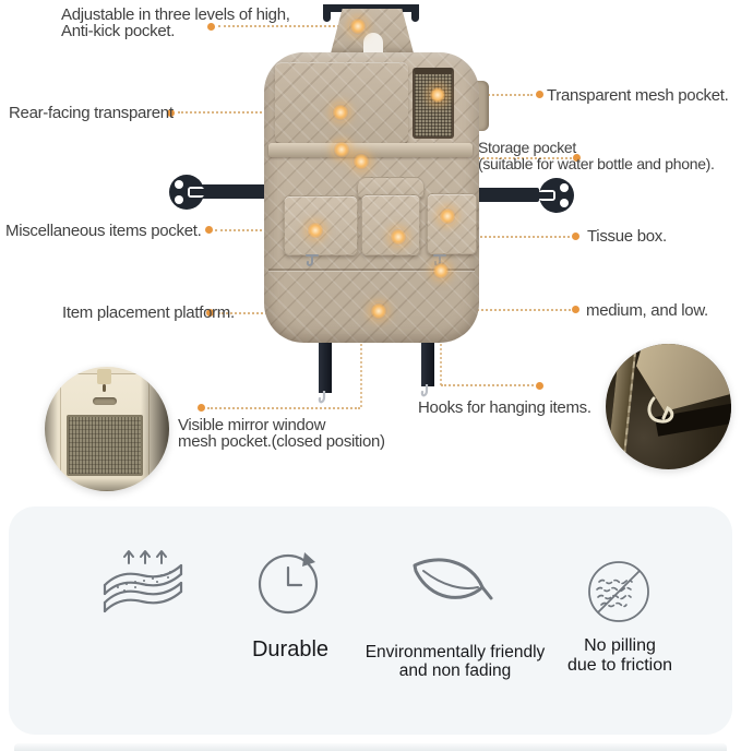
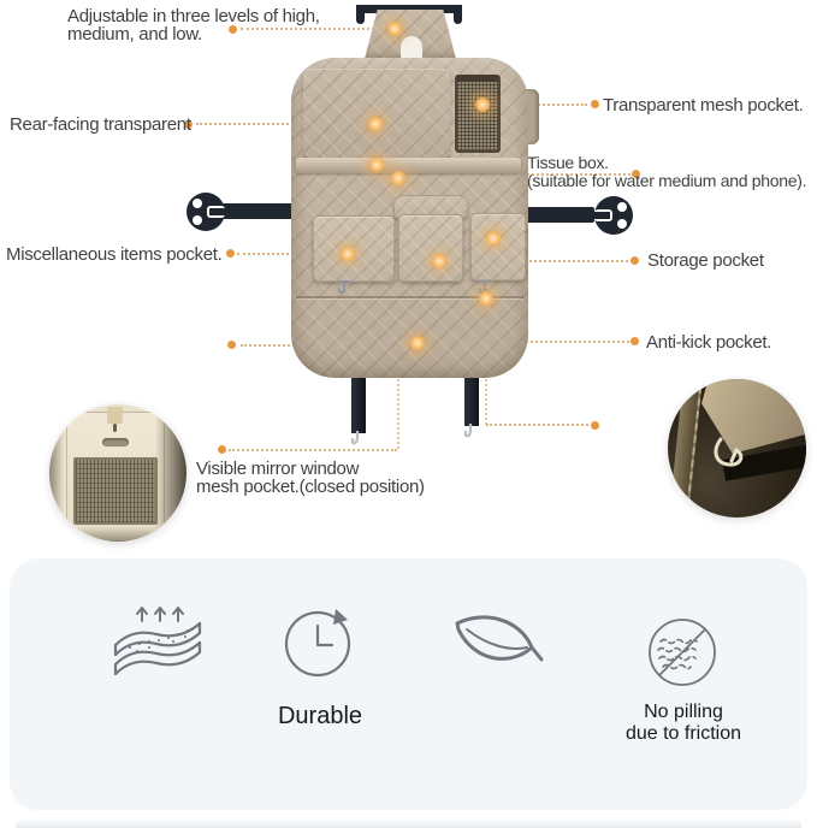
  Adjustable in three levels of high,
- Anti-kick pocket.
+ medium, and low.
  Rear-facing transparent
  Transparent mesh pocket.
- Storage pocket
+ Tissue box.
- (suitable for water bottle and phone).
+ (suitable for water medium and phone).
- Tissue box.
+ Storage pocket
  Miscellaneous items pocket.
- Item placement platform.
- medium, and low.
+ Anti-kick pocket.
  Visible mirror window
  mesh pocket.(closed position)
- Hooks for hanging items.
  Durable
- Environmentally friendly
- and non fading
  No pilling
  due to friction
